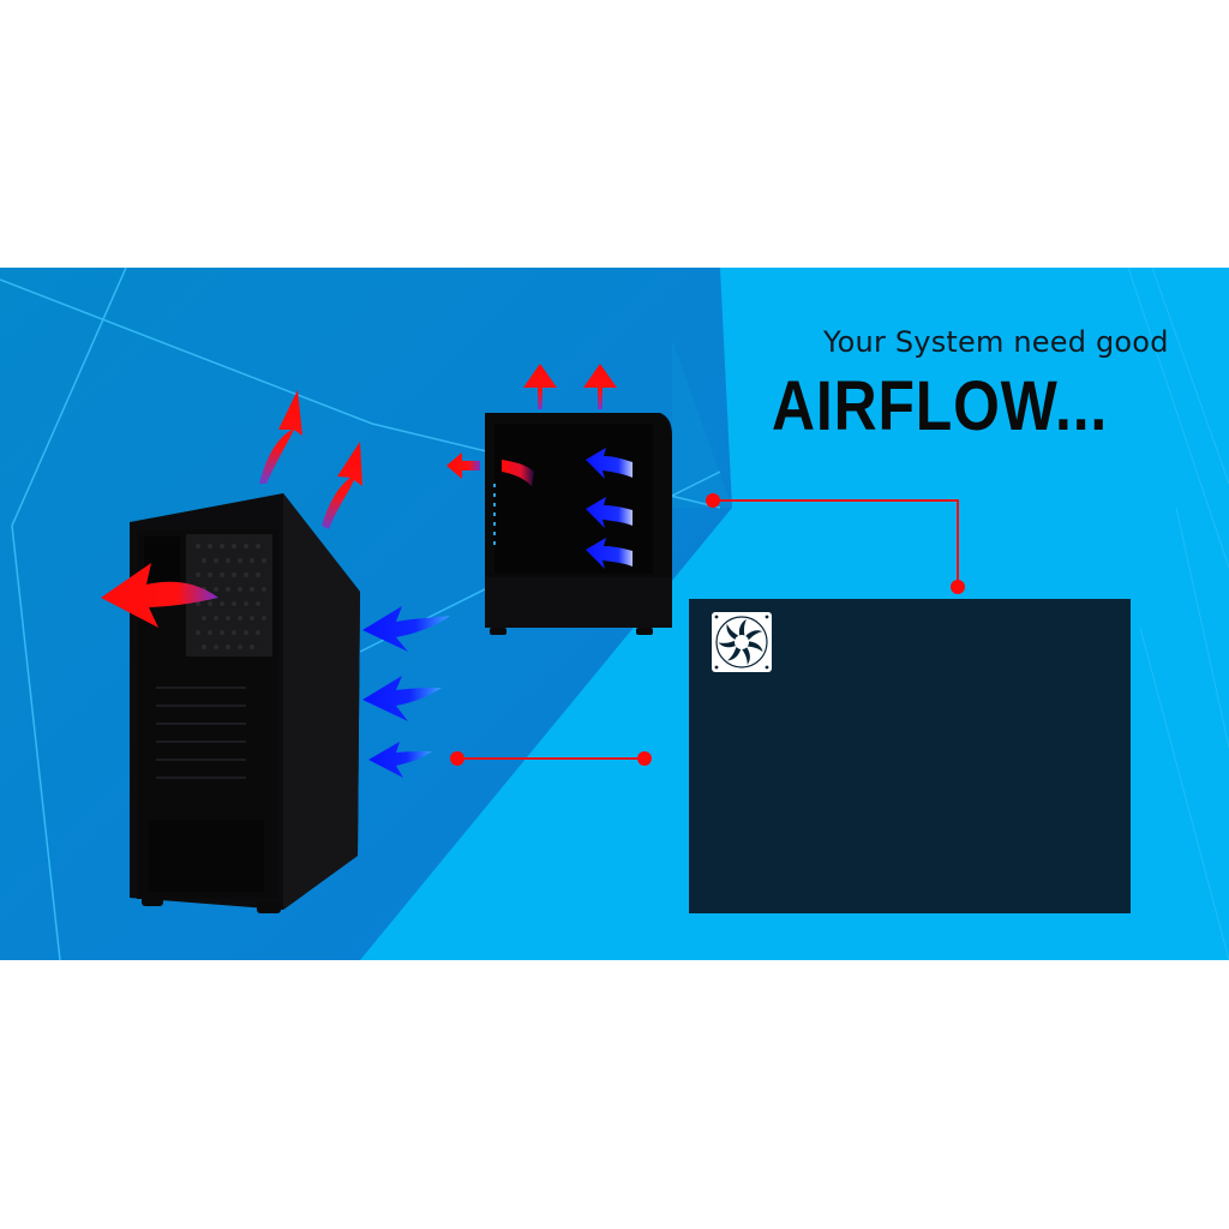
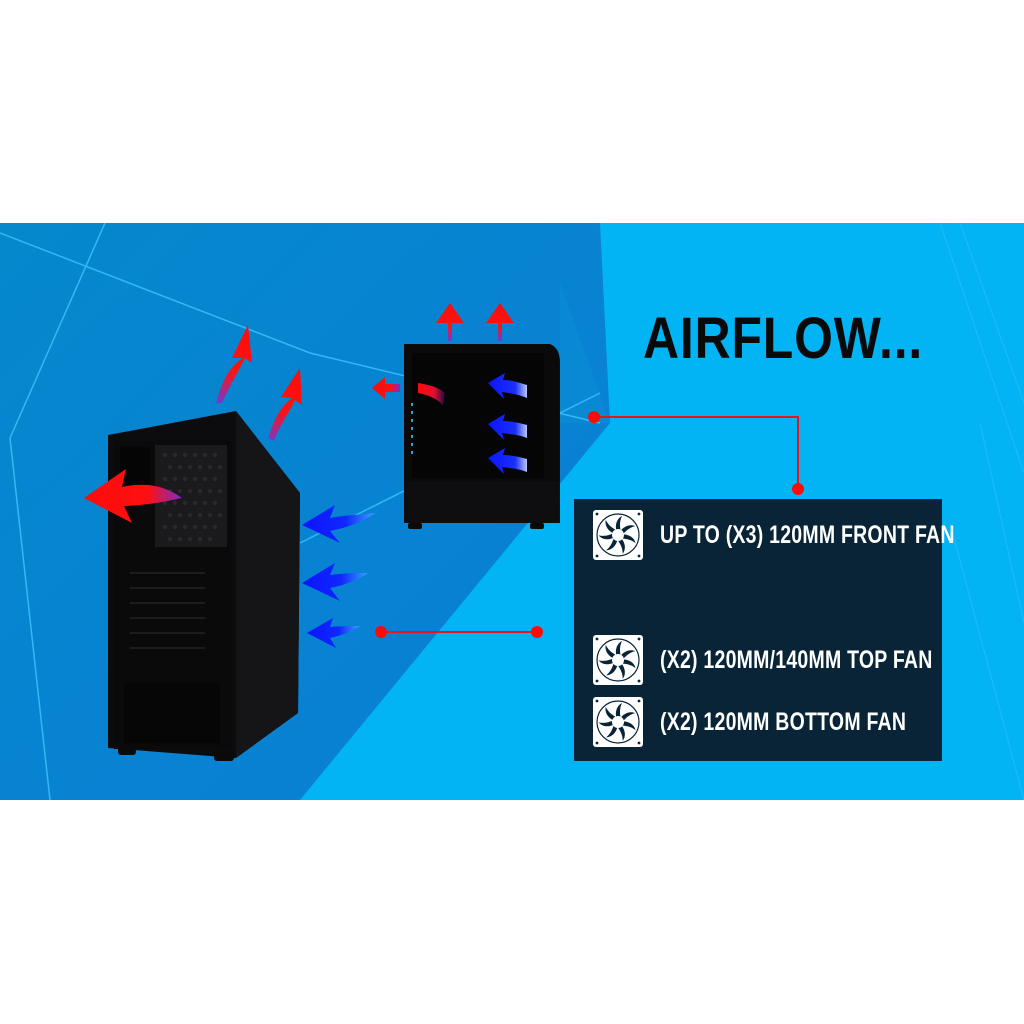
- Your System need good
  AIRFLOW...
+ UP TO (X3) 120MM FRONT FAN
+ (X2) 120MM/140MM TOP FAN
+ (X2) 120MM BOTTOM FAN
